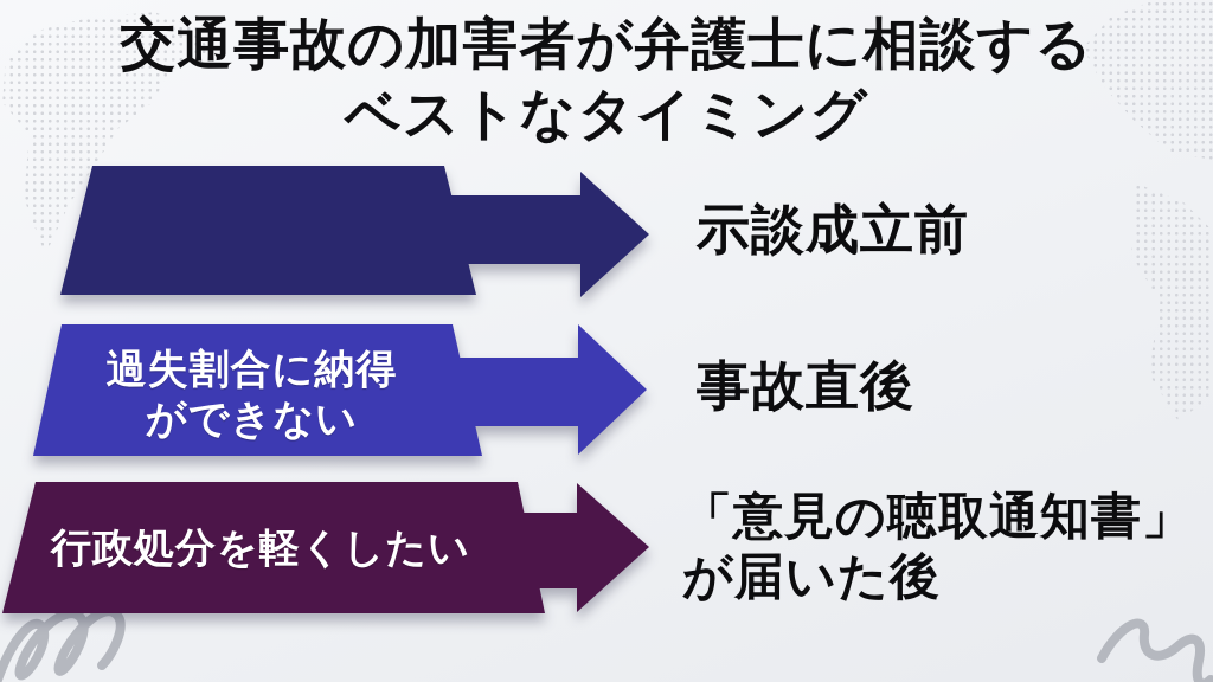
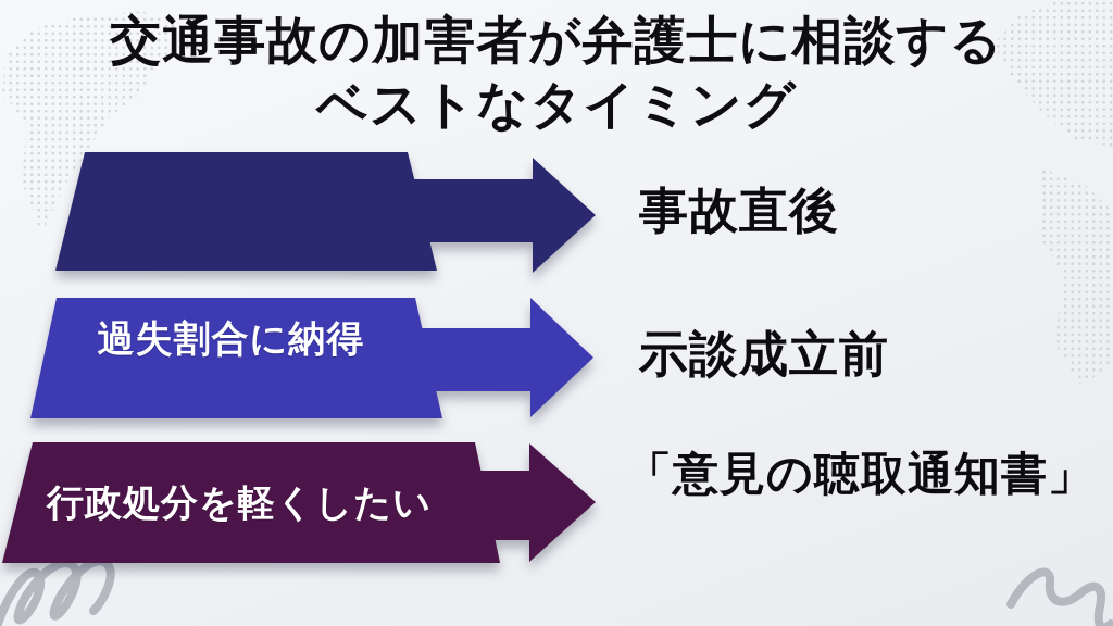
  交通事故の加害者が弁護士に相談する
  ベストなタイミング
- 示談成立前
+ 事故直後
  過失割合に納得
- ができない
- 事故直後
+ 示談成立前
  行政処分を軽くしたい
  「意見の聴取通知書」
- が届いた後
